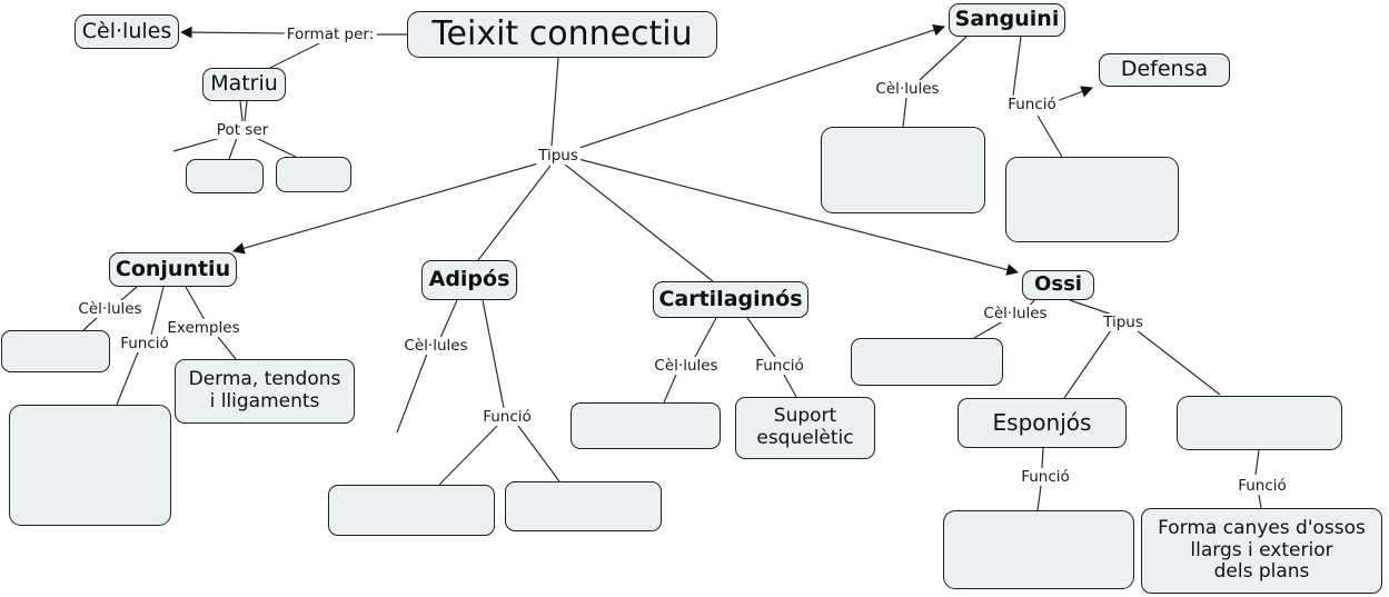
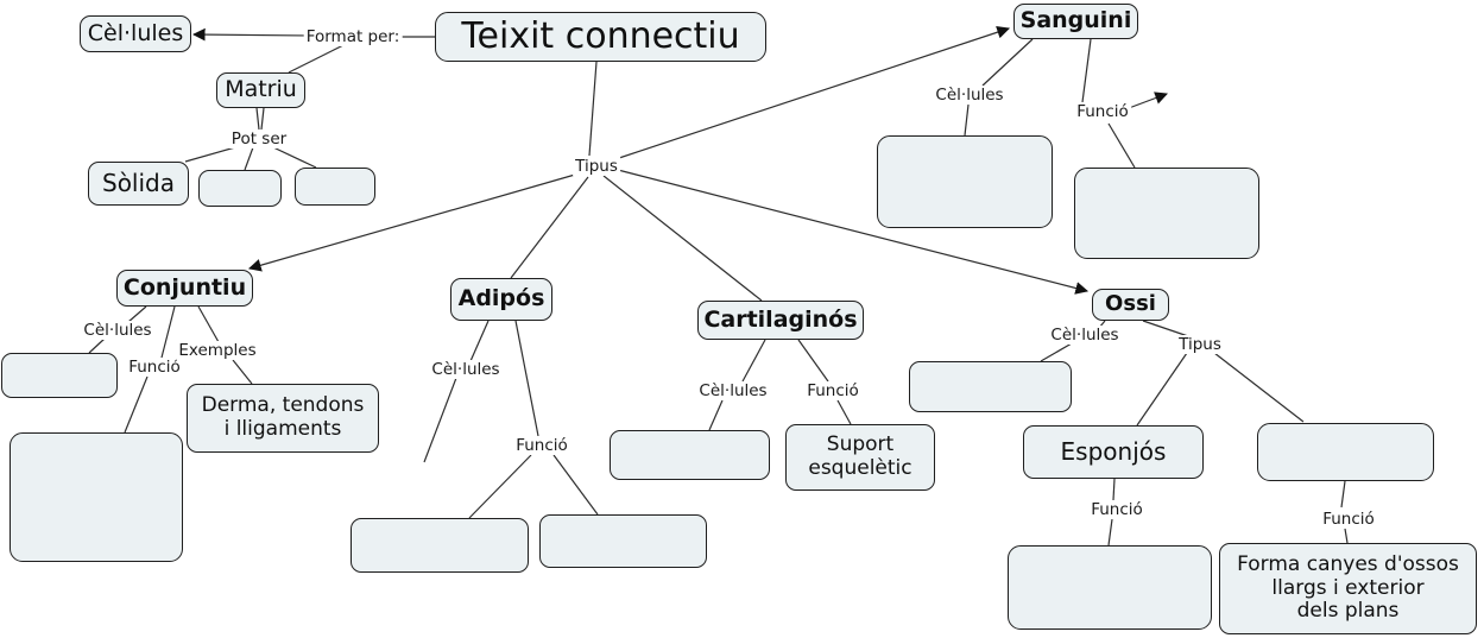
  Cèl·lules
  Teixit connectiu
  Sanguini
- Defensa
  Matriu
+ Sòlida
  Conjuntiu
  Derma, tendons
  i lligaments
  Adipós
  Cartilaginós
  Suport
  esquelètic
  Ossi
  Esponjós
  Forma canyes d'ossos
  llargs i exterior
  dels plans
  Format per:
  Pot ser
  Tipus
  Cèl·lules
  Funció
  Cèl·lules
  Funció
  Exemples
  Cèl·lules
  Funció
  Cèl·lules
  Funció
  Cèl·lules
  Tipus
  Funció
  Funció
